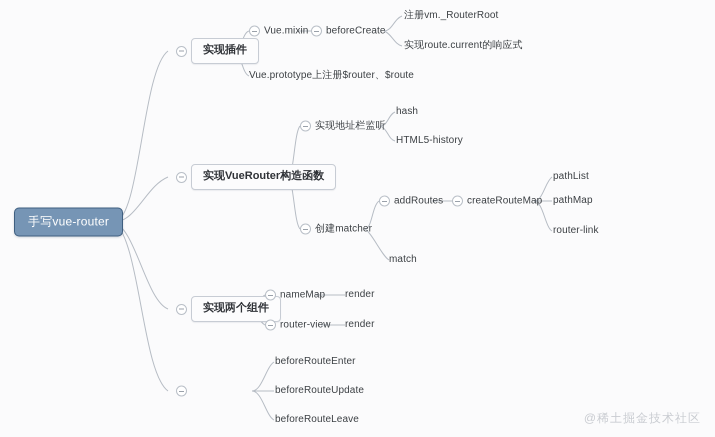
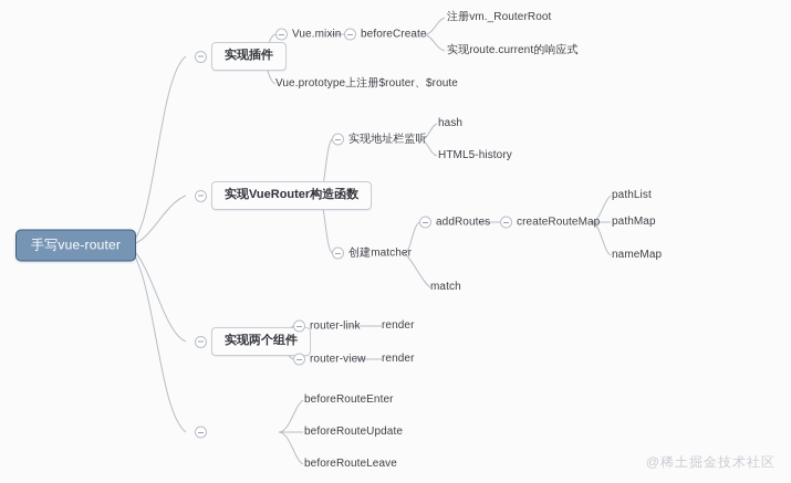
  手写vue-router
  实现插件
  Vue.mixin
  beforeCreate
  注册vm._RouterRoot
  实现route.current的响应式
  Vue.prototype上注册$router、$route
  实现VueRouter构造函数
  实现地址栏监听
  hash
  HTML5-history
  创建matcher
  addRoutes
  createRouteMap
  pathList
  pathMap
- router-link
+ nameMap
  match
  实现两个组件
- nameMap
+ router-link
  render
  router-view
  render
  beforeRouteEnter
  beforeRouteUpdate
  beforeRouteLeave
  @稀土掘金技术社区
